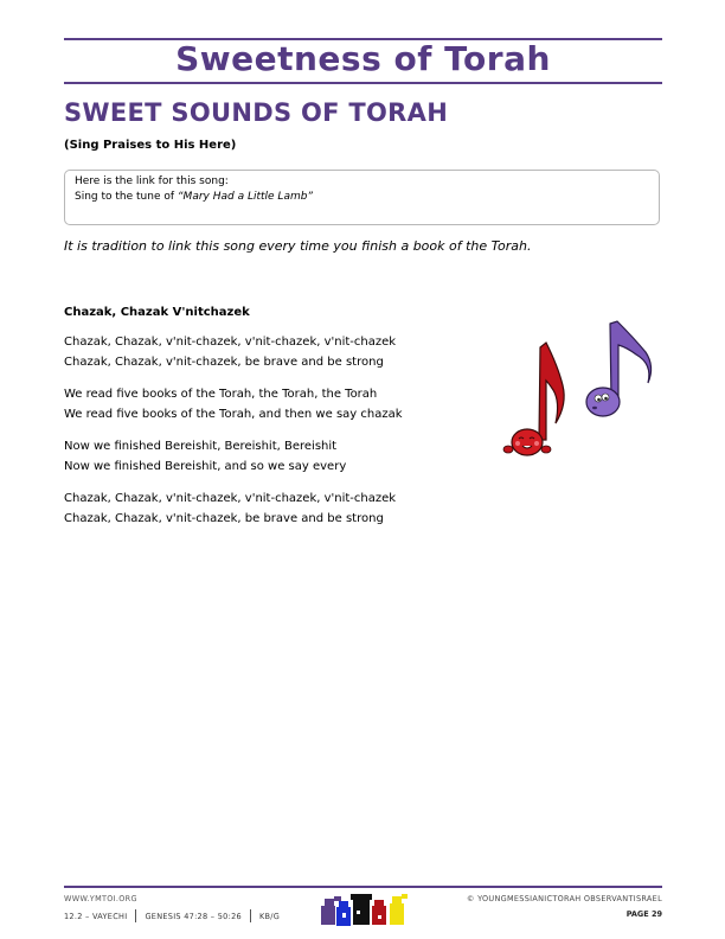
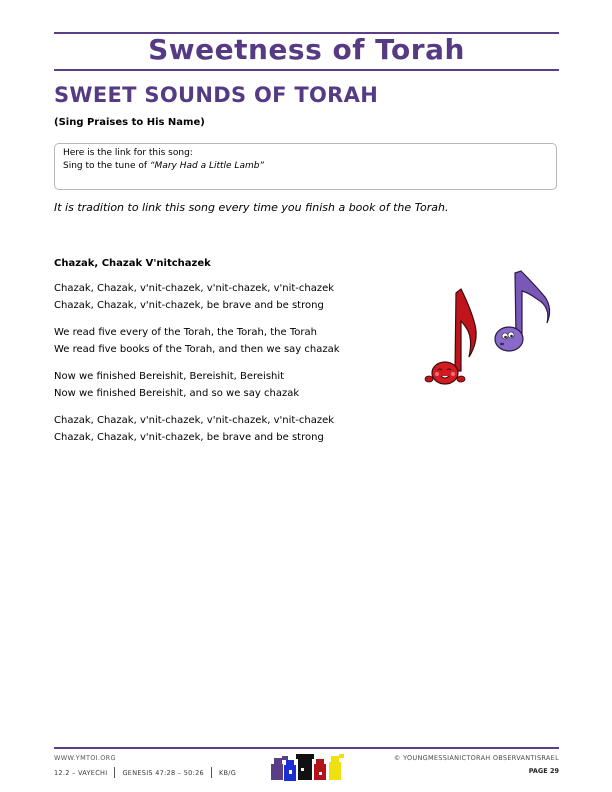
  Sweetness of Torah
  SWEET SOUNDS OF TORAH
- (Sing Praises to His Here)
+ (Sing Praises to His Name)
  Here is the link for this song:
  Sing to the tune of “Mary Had a Little Lamb”
  It is tradition to link this song every time you finish a book of the Torah.
  Chazak, Chazak V'nitchazek
  Chazak, Chazak, v'nit-chazek, v'nit-chazek, v'nit-chazek
  Chazak, Chazak, v'nit-chazek, be brave and be strong
- We read five books of the Torah, the Torah, the Torah
+ We read five every of the Torah, the Torah, the Torah
  We read five books of the Torah, and then we say chazak
  Now we finished Bereishit, Bereishit, Bereishit
- Now we finished Bereishit, and so we say every
+ Now we finished Bereishit, and so we say chazak
  Chazak, Chazak, v'nit-chazek, v'nit-chazek, v'nit-chazek
  Chazak, Chazak, v'nit-chazek, be brave and be strong
  WWW.YMTOI.ORG
  12.2 – VAYECHI
  GENESIS 47:28 – 50:26
  KB/G
  © YOUNGMESSIANICTORAH OBSERVANTISRAEL
  PAGE 29
